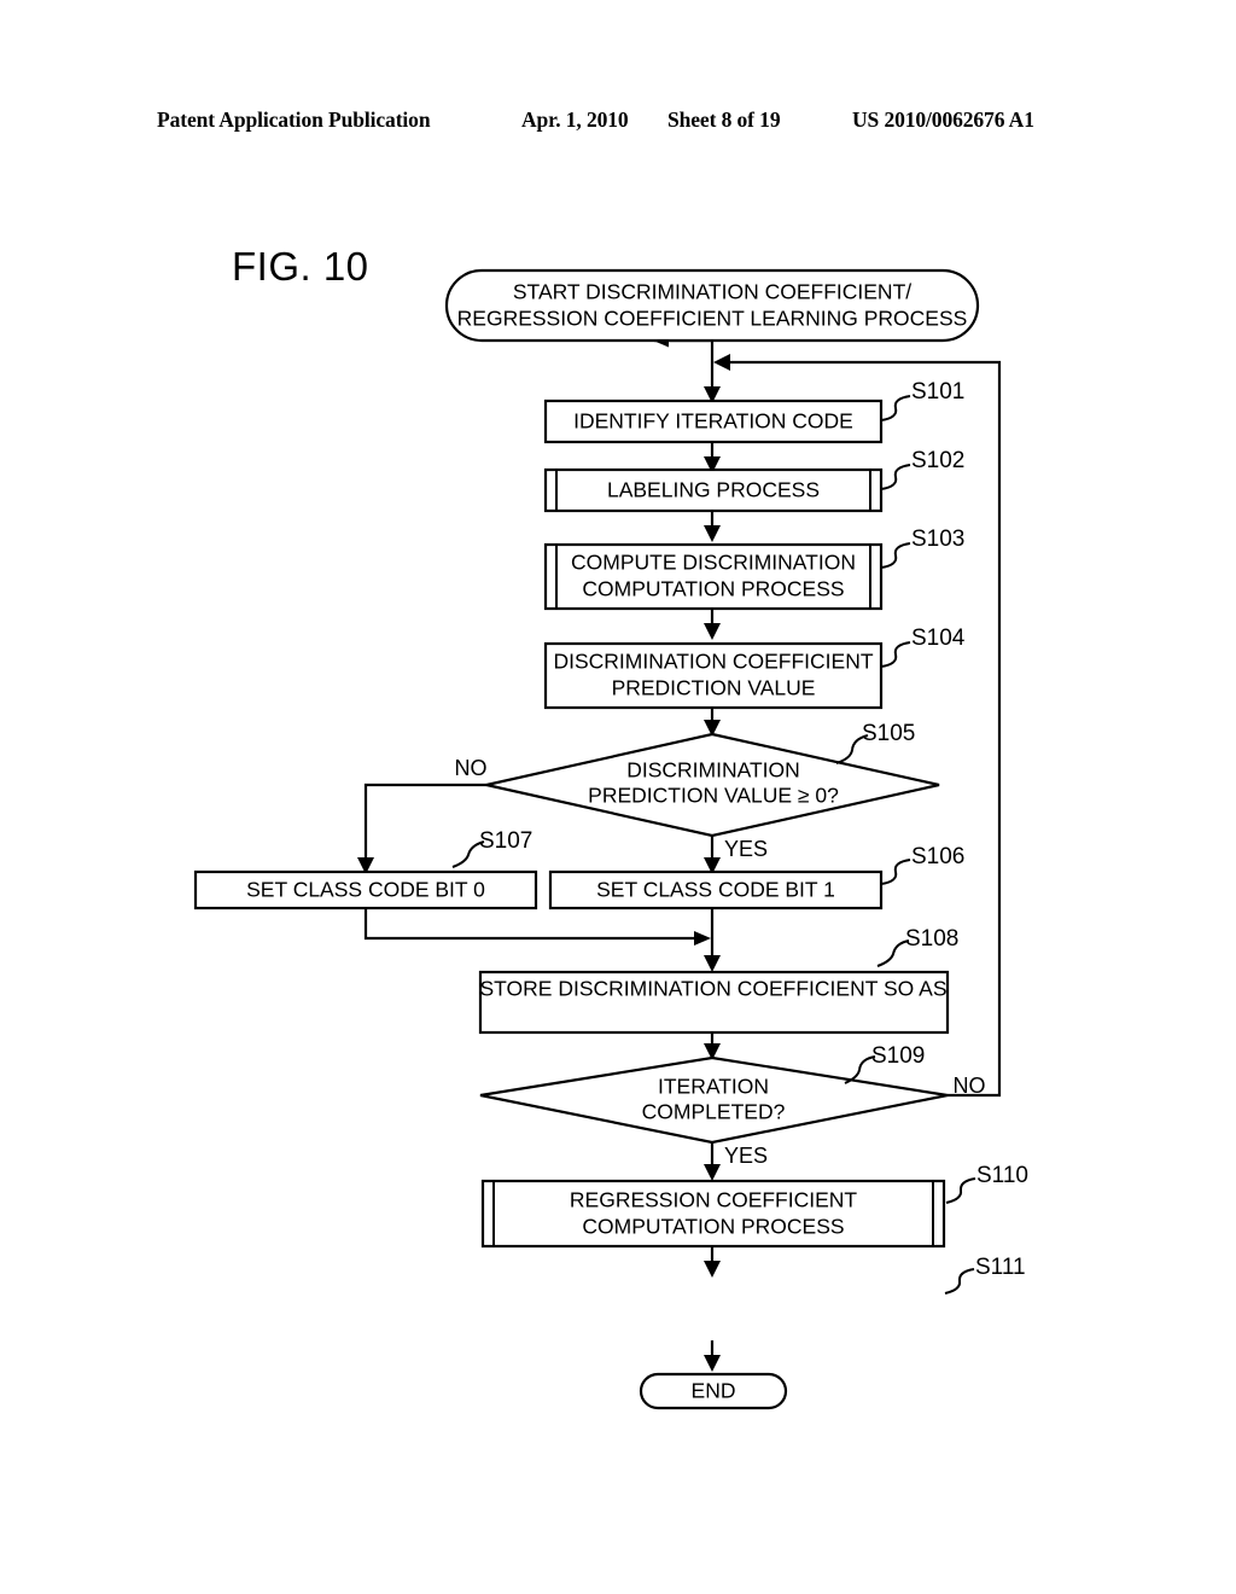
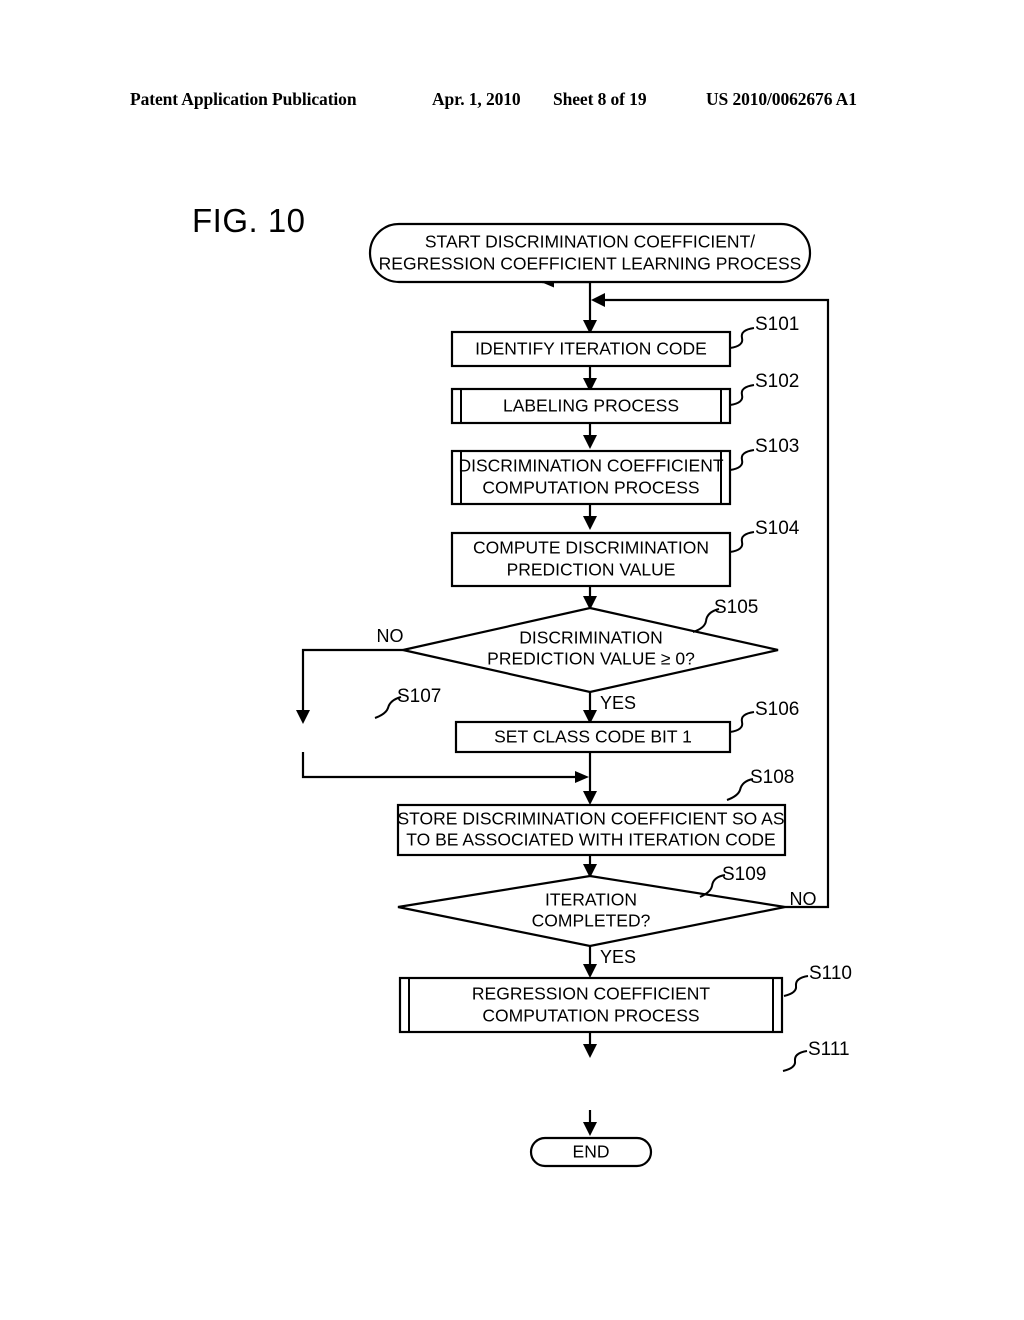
  Patent Application Publication
  Apr. 1, 2010
  Sheet 8 of 19
  US 2010/0062676 A1
  FIG. 10
  START DISCRIMINATION COEFFICIENT/
  REGRESSION COEFFICIENT LEARNING PROCESS
  IDENTIFY ITERATION CODE
  S101
  LABELING PROCESS
  S102
- COMPUTE DISCRIMINATION
+ DISCRIMINATION COEFFICIENT
  COMPUTATION PROCESS
  S103
- DISCRIMINATION COEFFICIENT
+ COMPUTE DISCRIMINATION
  PREDICTION VALUE
  S104
  DISCRIMINATION
  PREDICTION VALUE ≥ 0?
  S105
  NO
  YES
- SET CLASS CODE BIT 0
  S107
  SET CLASS CODE BIT 1
  S106
  STORE DISCRIMINATION COEFFICIENT SO AS
+ TO BE ASSOCIATED WITH ITERATION CODE
  S108
  ITERATION
  COMPLETED?
  S109
  NO
  YES
  REGRESSION COEFFICIENT
  COMPUTATION PROCESS
  S110
  S111
  END
